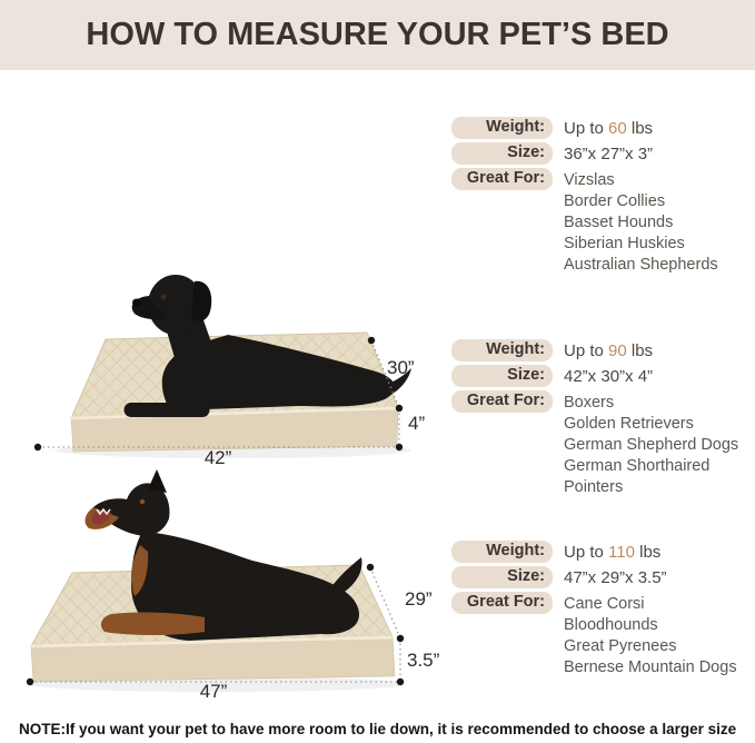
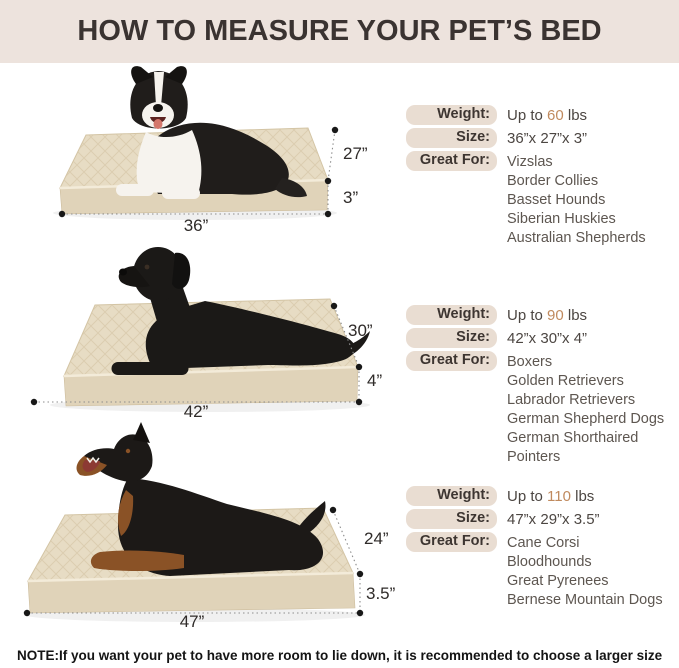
  HOW TO MEASURE YOUR PET’S BED
+ 27”
+ 3”
+ 36”
  Weight:
  Up to 60 lbs
  Size:
  36”x 27”x 3”
  Great For:
  Vizslas
  Border Collies
  Basset Hounds
  Siberian Huskies
  Australian Shepherds
  30”
  4”
  42”
  Weight:
  Up to 90 lbs
  Size:
  42”x 30”x 4”
  Great For:
  Boxers
  Golden Retrievers
+ Labrador Retrievers
  German Shepherd Dogs
  German Shorthaired Pointers
- 29”
+ 24”
  3.5”
  47”
  Weight:
  Up to 110 lbs
  Size:
  47”x 29”x 3.5”
  Great For:
  Cane Corsi
  Bloodhounds
  Great Pyrenees
  Bernese Mountain Dogs
  NOTE:If you want your pet to have more room to lie down, it is recommended to choose a larger size
